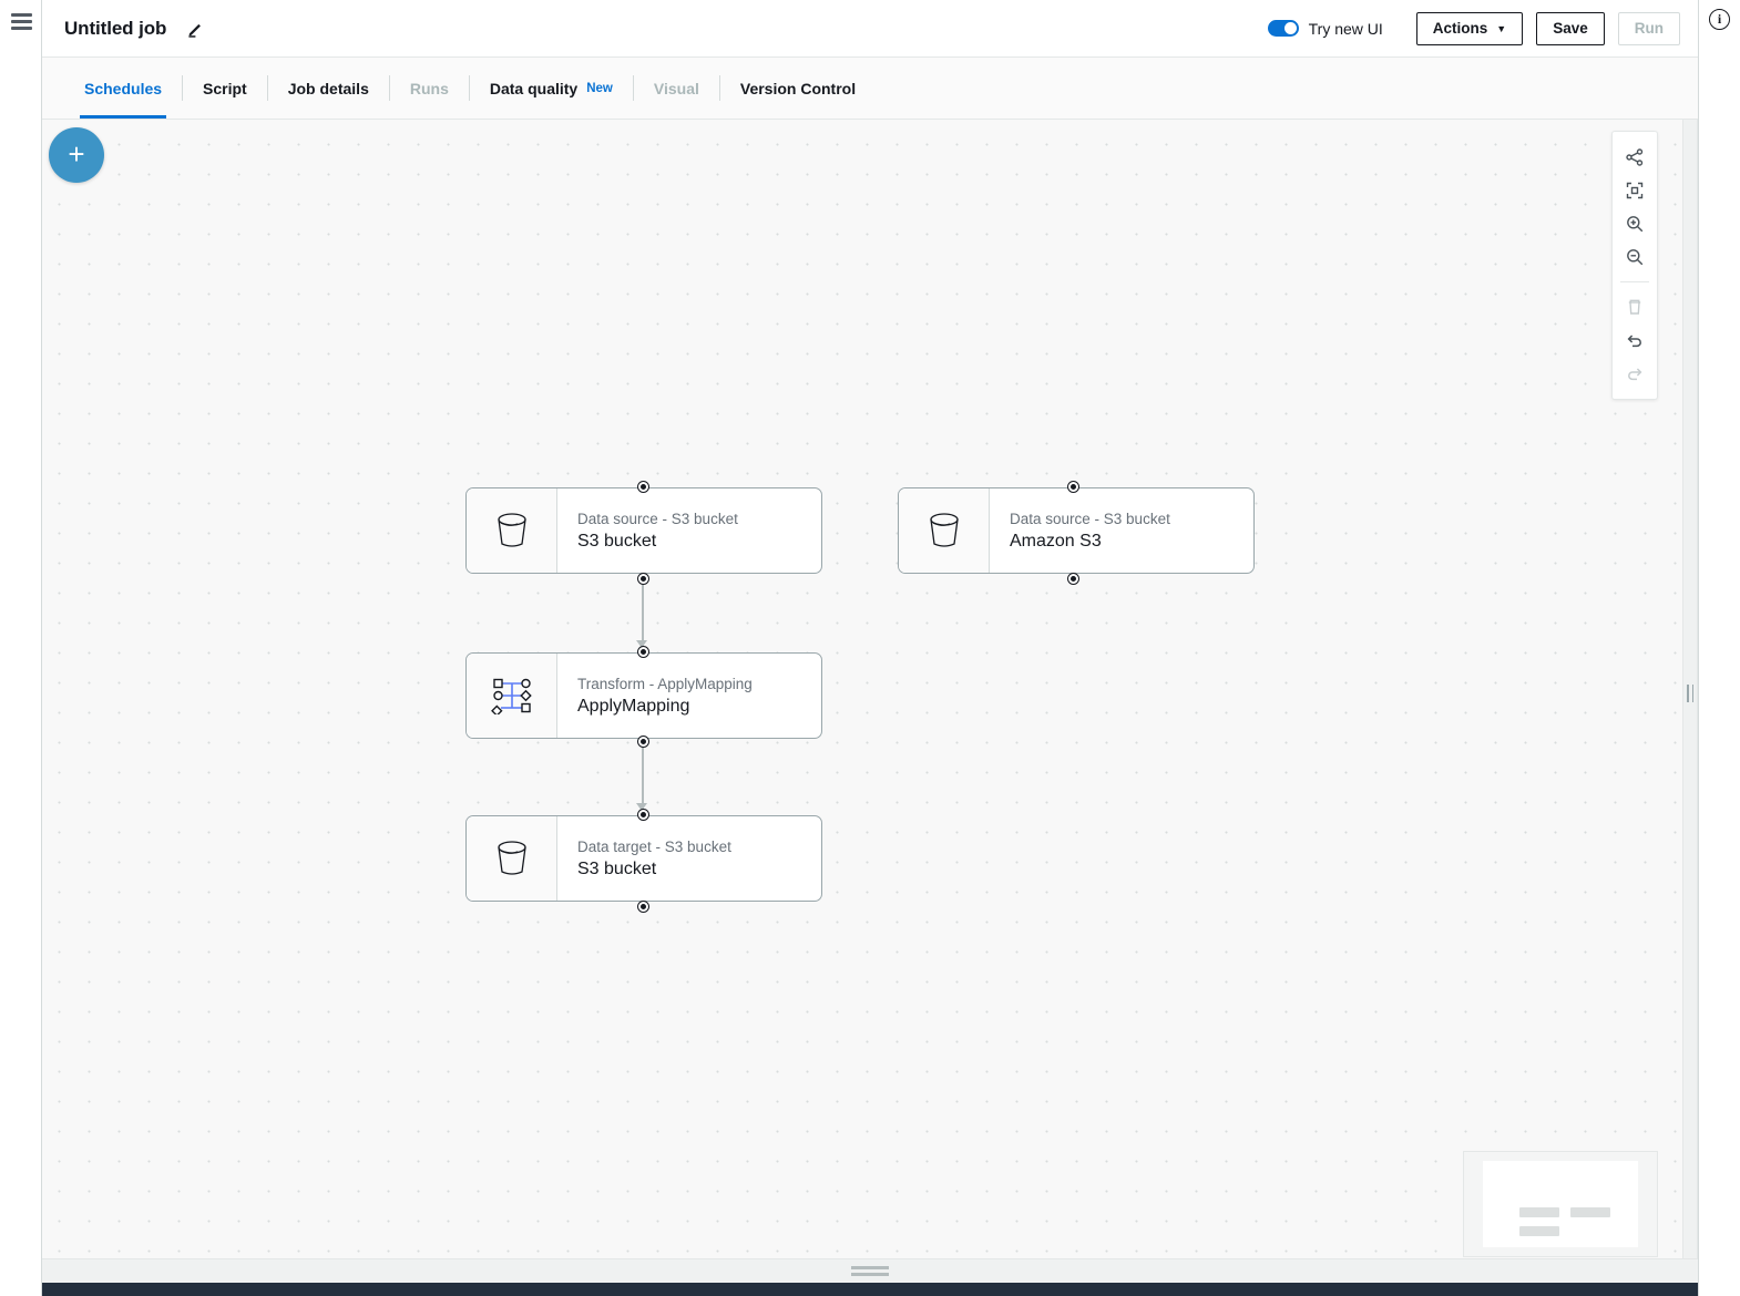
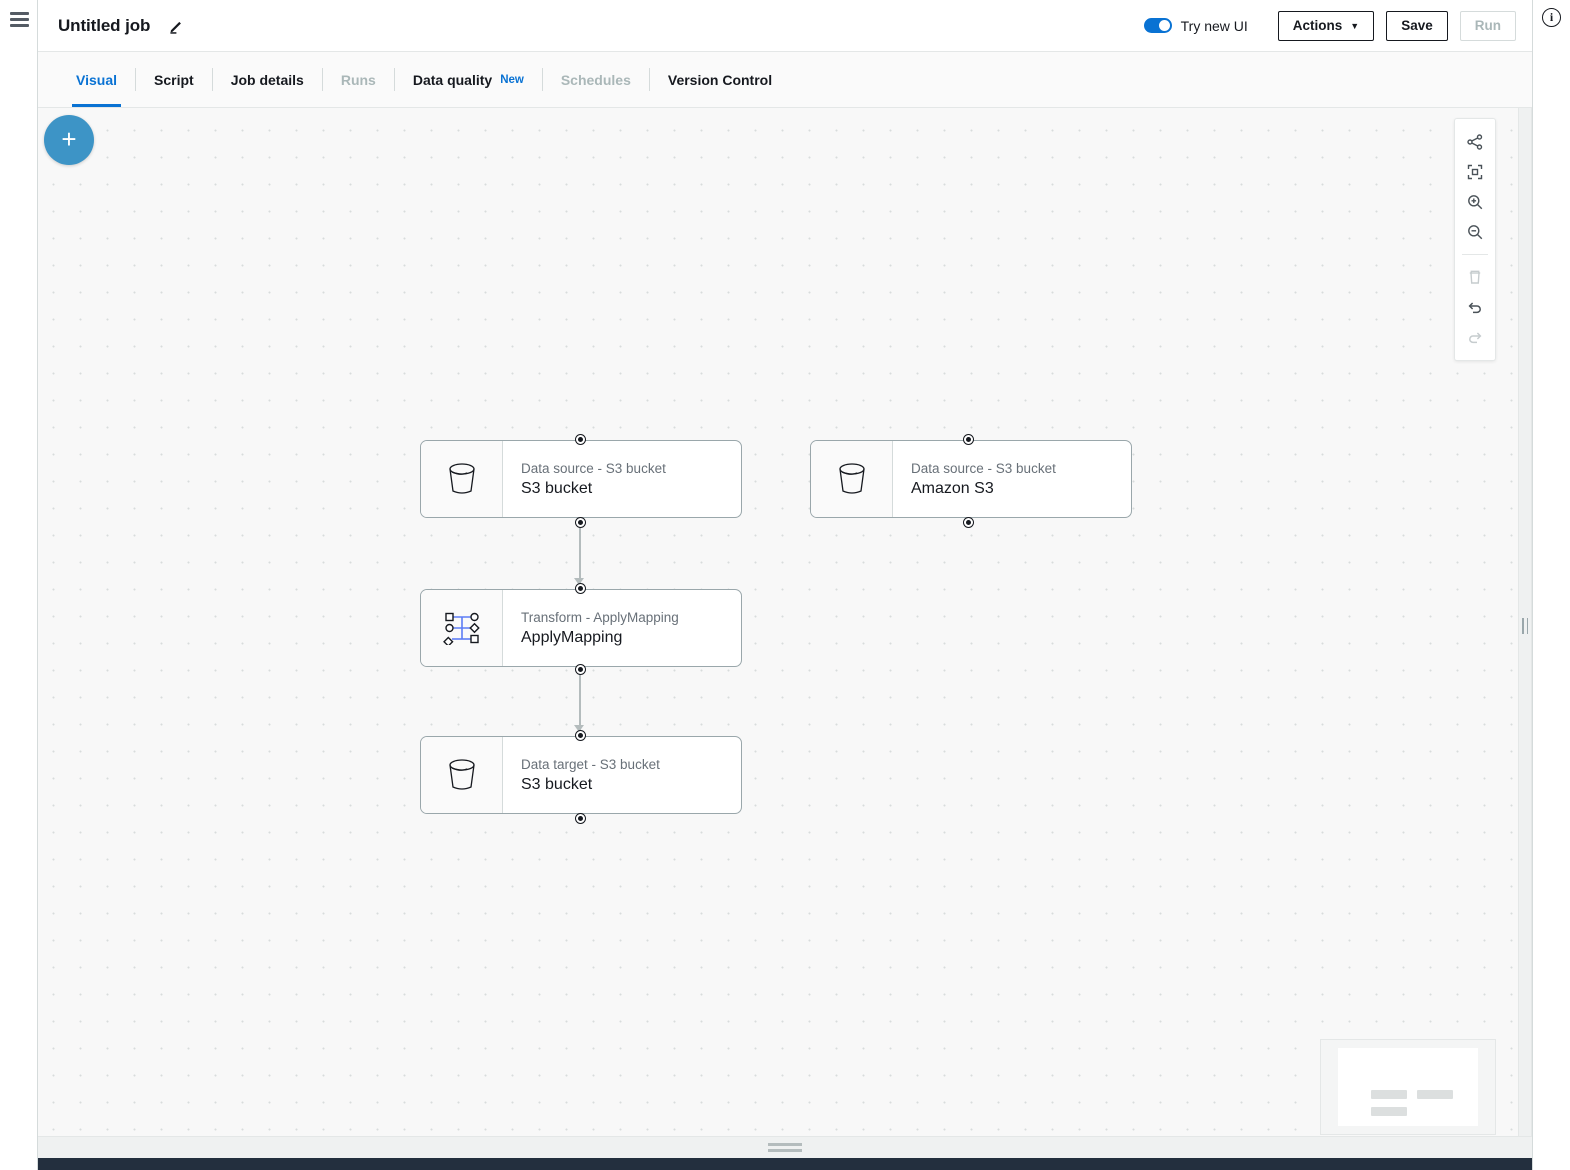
  i
  Untitled job
  Try new UI
  Actions
  ▼
  Save
  Run
- Schedules
+ Visual
  Script
  Job details
  Runs
  Data quality
  New
- Visual
+ Schedules
  Version Control
  +
  Data source - S3 bucket
  S3 bucket
  Data source - S3 bucket
  Amazon S3
  Transform - ApplyMapping
  ApplyMapping
  Data target - S3 bucket
  S3 bucket
